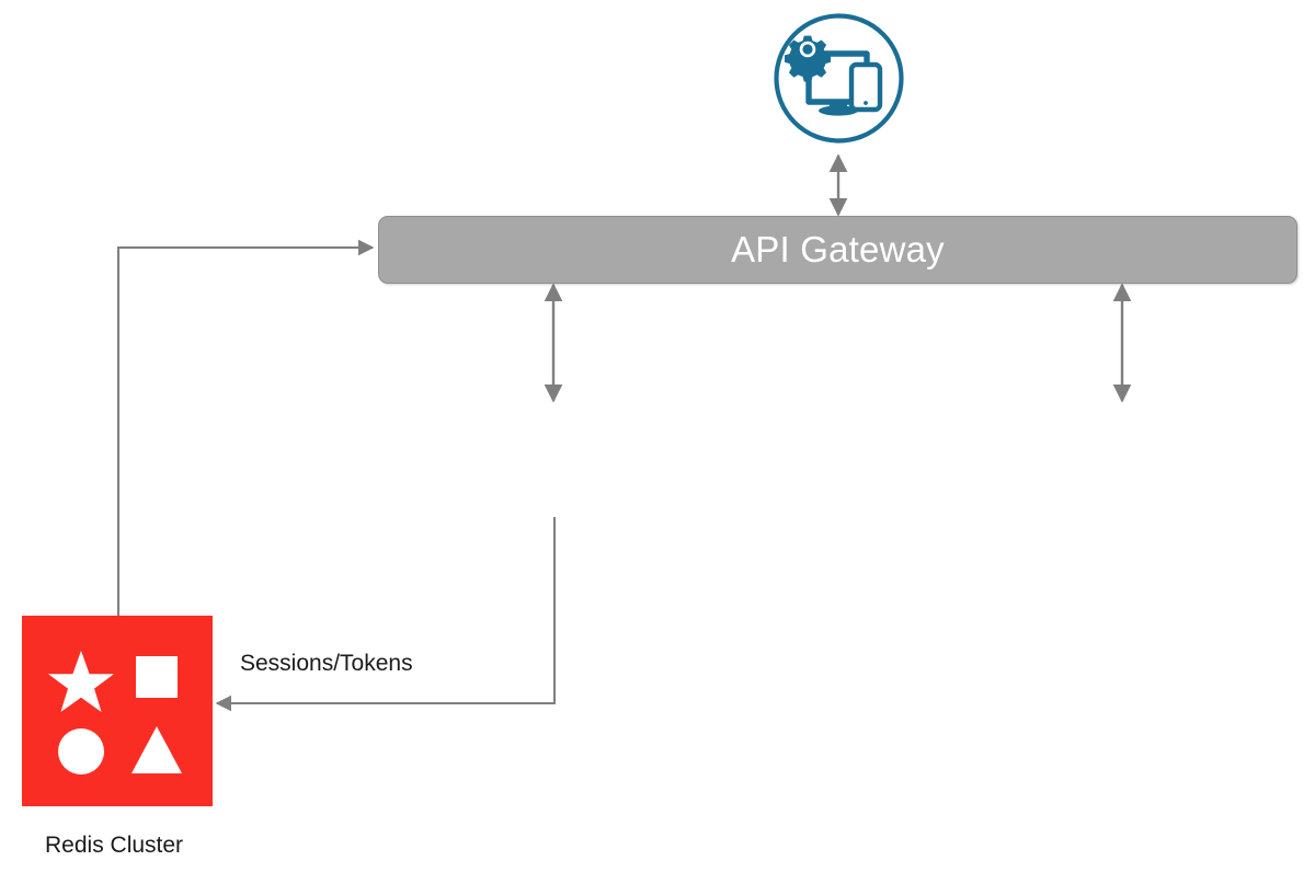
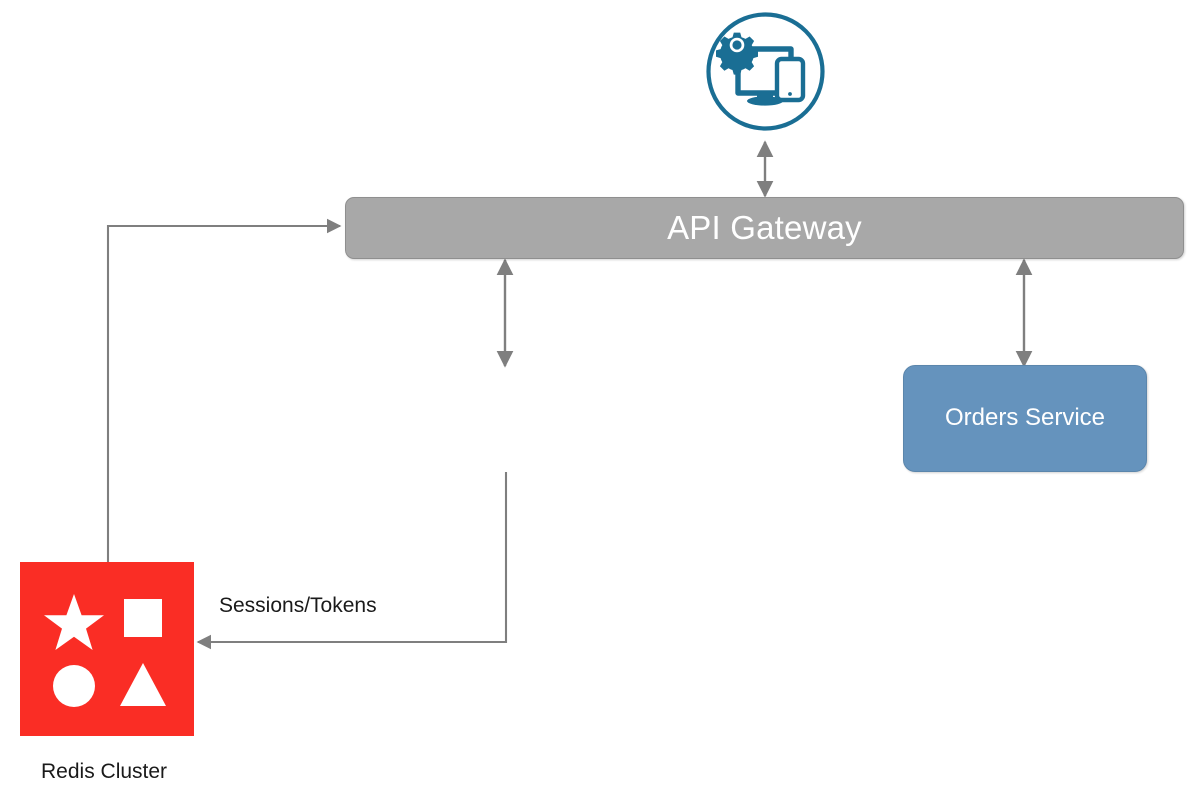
  API Gateway
+ Orders Service
  Redis Cluster
  Sessions/Tokens
